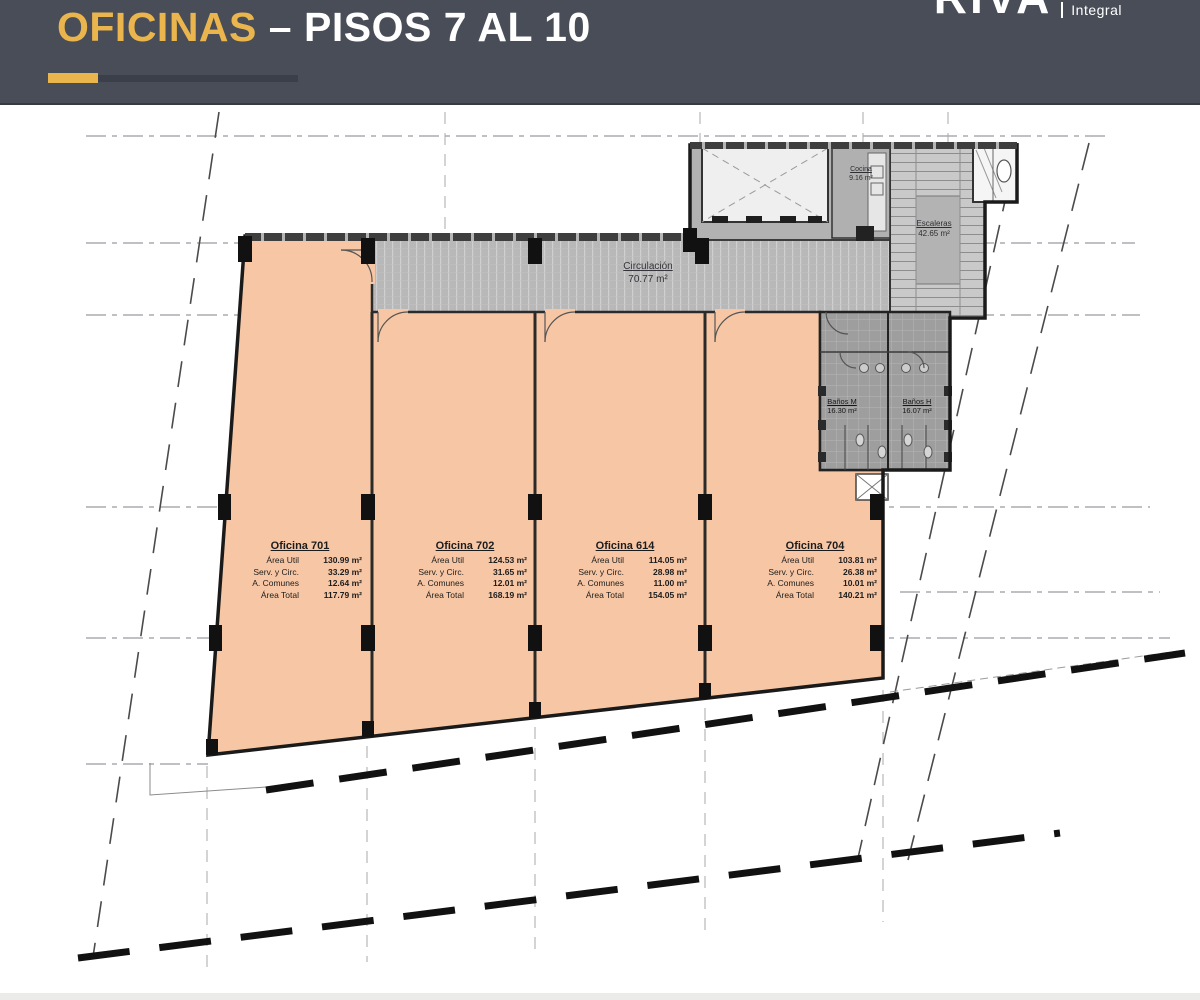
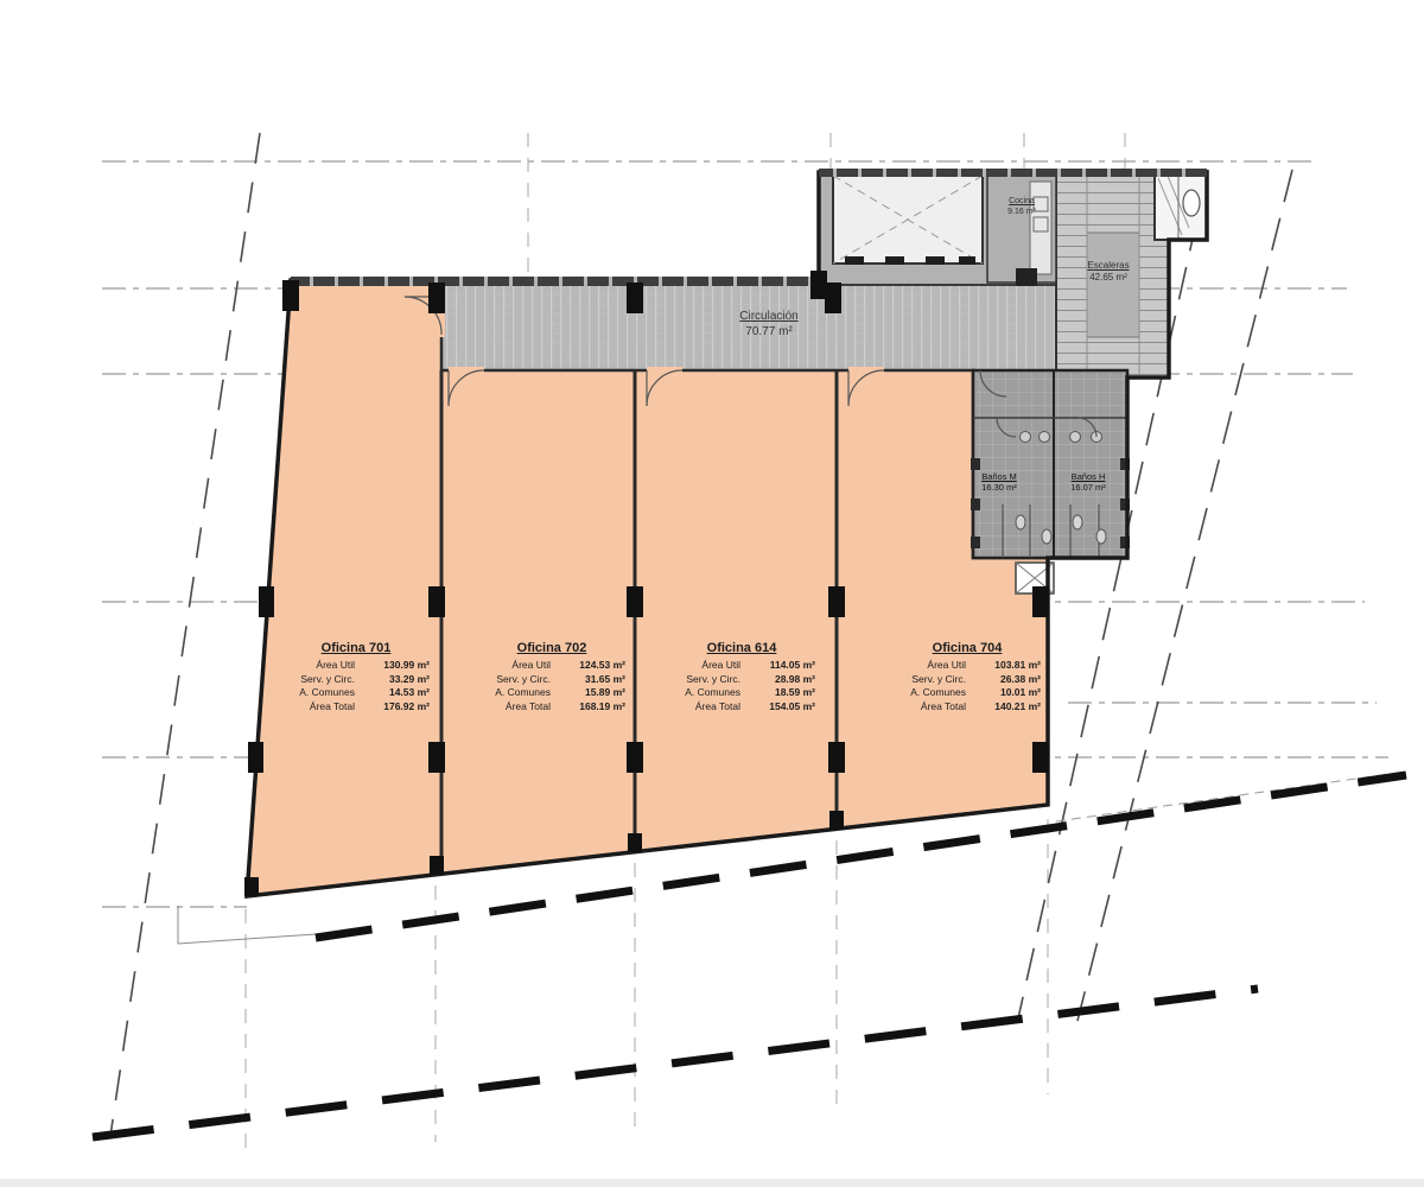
- OFICINAS – PISOS 7 AL 10
- Integral
  Circulación
  70.77 m²
  Escaleras
  42.65 m²
  Baños M
  16.30 m²
  Baños H
  16.07 m²
  Oficina 701
  Área Util
  130.99 m²
  Serv. y Circ.
  33.29 m²
  A. Comunes
- 12.64 m²
+ 14.53 m²
  Área Total
- 117.79 m²
+ 176.92 m²
  Oficina 702
  Área Util
  124.53 m²
  Serv. y Circ.
  31.65 m²
  A. Comunes
- 12.01 m²
+ 15.89 m²
  Área Total
  168.19 m²
  Oficina 614
  Área Util
  114.05 m²
  Serv. y Circ.
  28.98 m²
  A. Comunes
- 11.00 m²
+ 18.59 m²
  Área Total
  154.05 m²
  Oficina 704
  Área Util
  103.81 m²
  Serv. y Circ.
  26.38 m²
  A. Comunes
  10.01 m²
  Área Total
  140.21 m²
